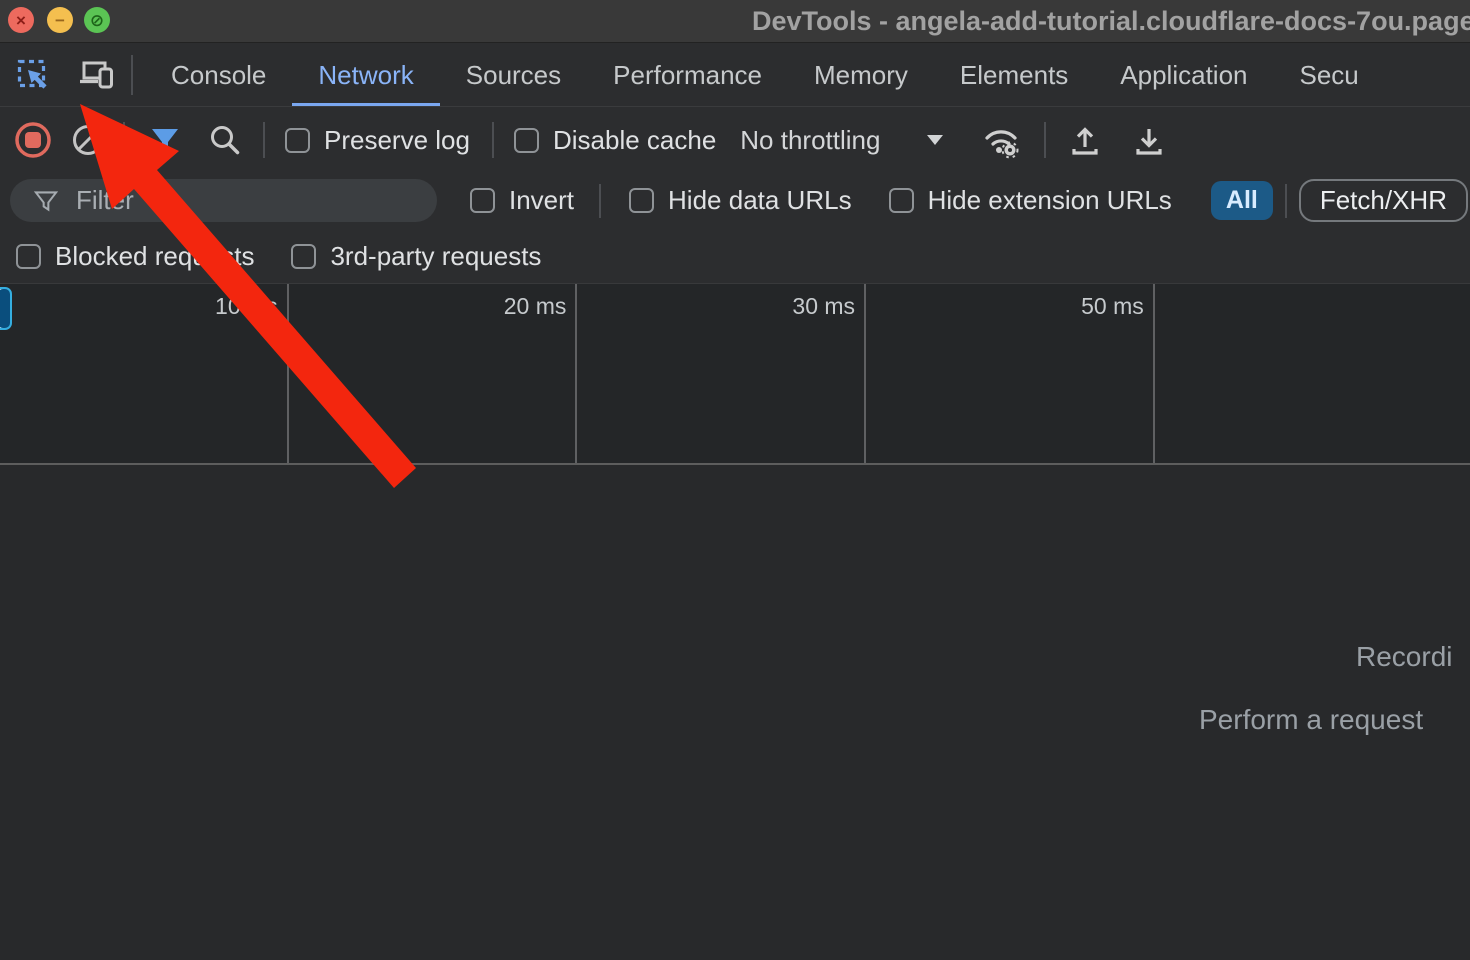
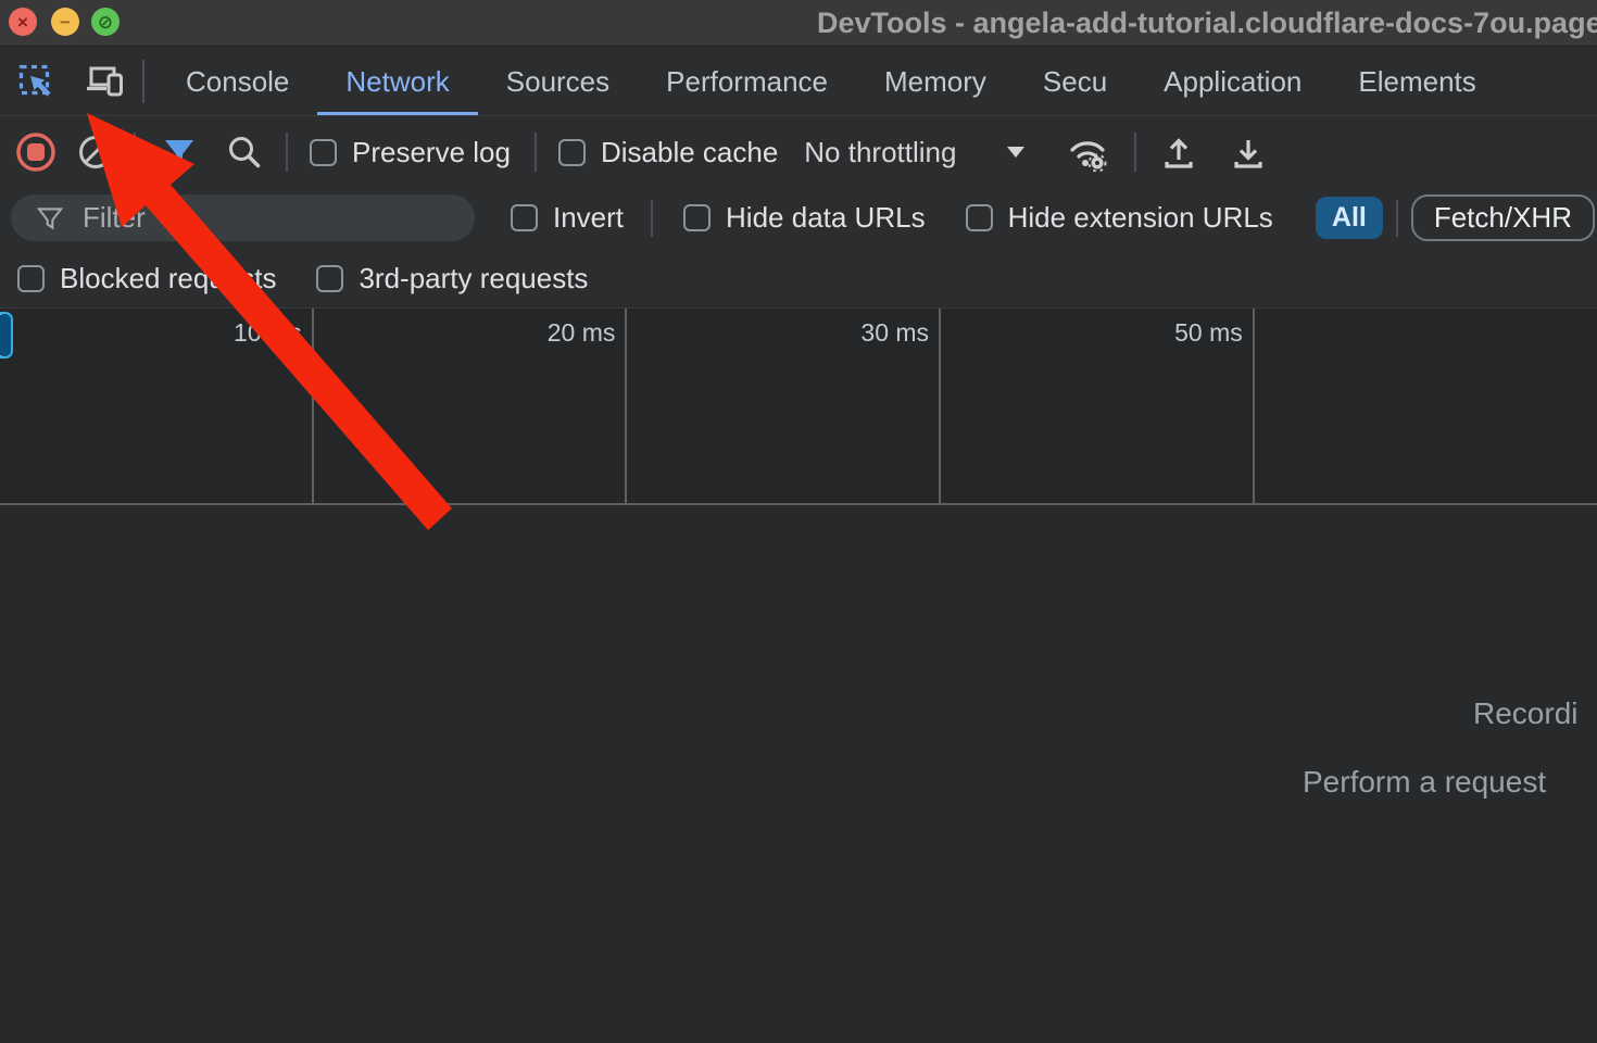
  ×
  −
  ⊘
  DevTools - angela-add-tutorial.cloudflare-docs-7ou.page
  Console
  Network
  Sources
  Performance
  Memory
- Elements
+ Secu
  Application
- Secu
+ Elements
  Preserve log
  Disable cache
  No throttling
  Filtr
  Invert
  Hide data URLs
  Hide extension URLs
  All
  Fetch/XHR
  Blocked reqts
  3rd-party requests
  20 ms
  30 ms
  50 ms
  Recordi
  Perform a request
